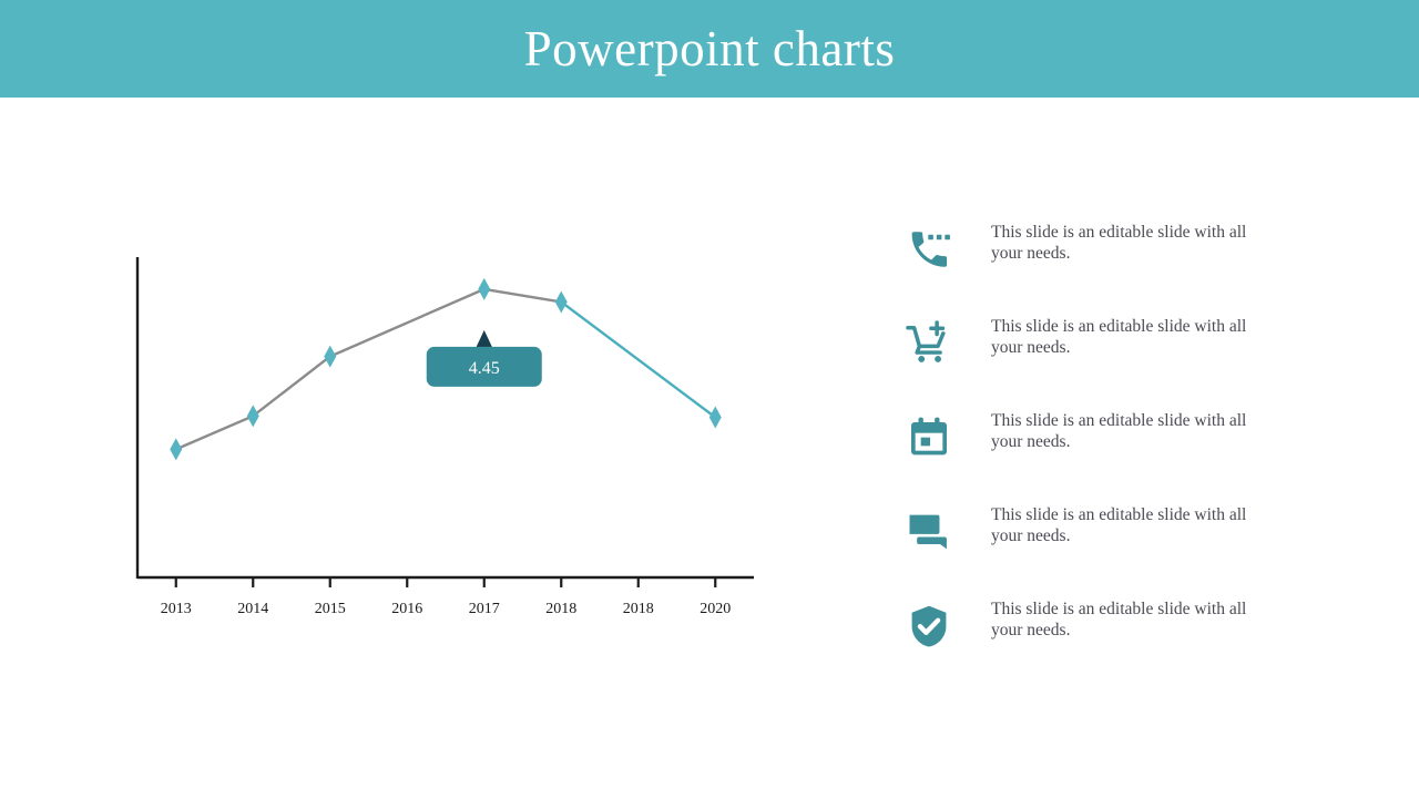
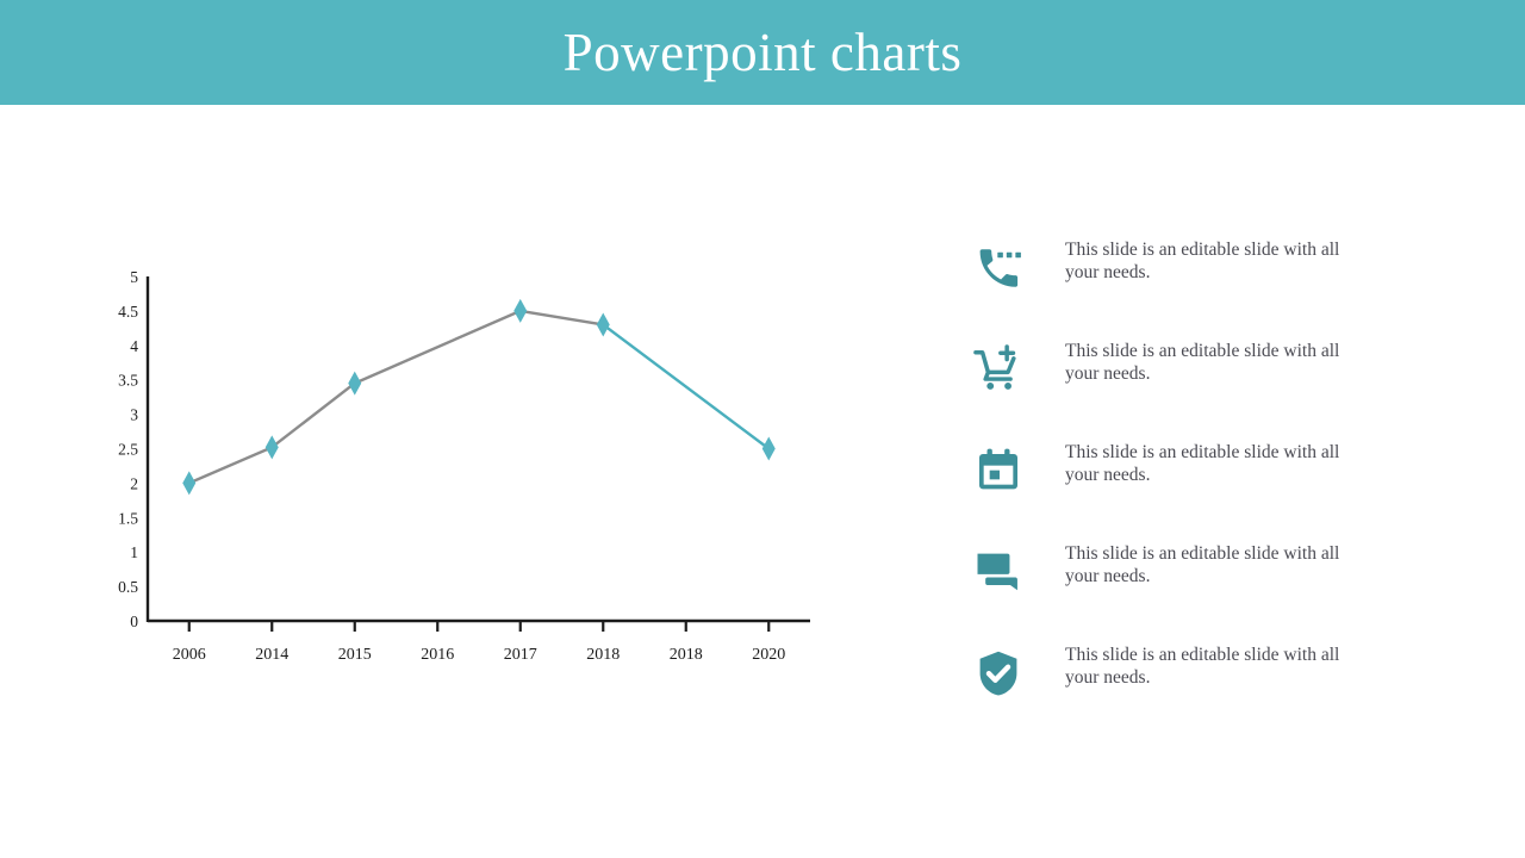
  Powerpoint charts
+ 5
+ 4.5
+ 4
+ 3.5
+ 3
+ 2.5
+ 2
+ 1.5
+ 1
+ 0.5
+ 0
- 2013
+ 2006
  2014
  2015
  2016
  2017
  2018
  2018
  2020
- 4.45
  This slide is an editable slide with all your needs.
  This slide is an editable slide with all your needs.
  This slide is an editable slide with all your needs.
  This slide is an editable slide with all your needs.
  This slide is an editable slide with all your needs.
